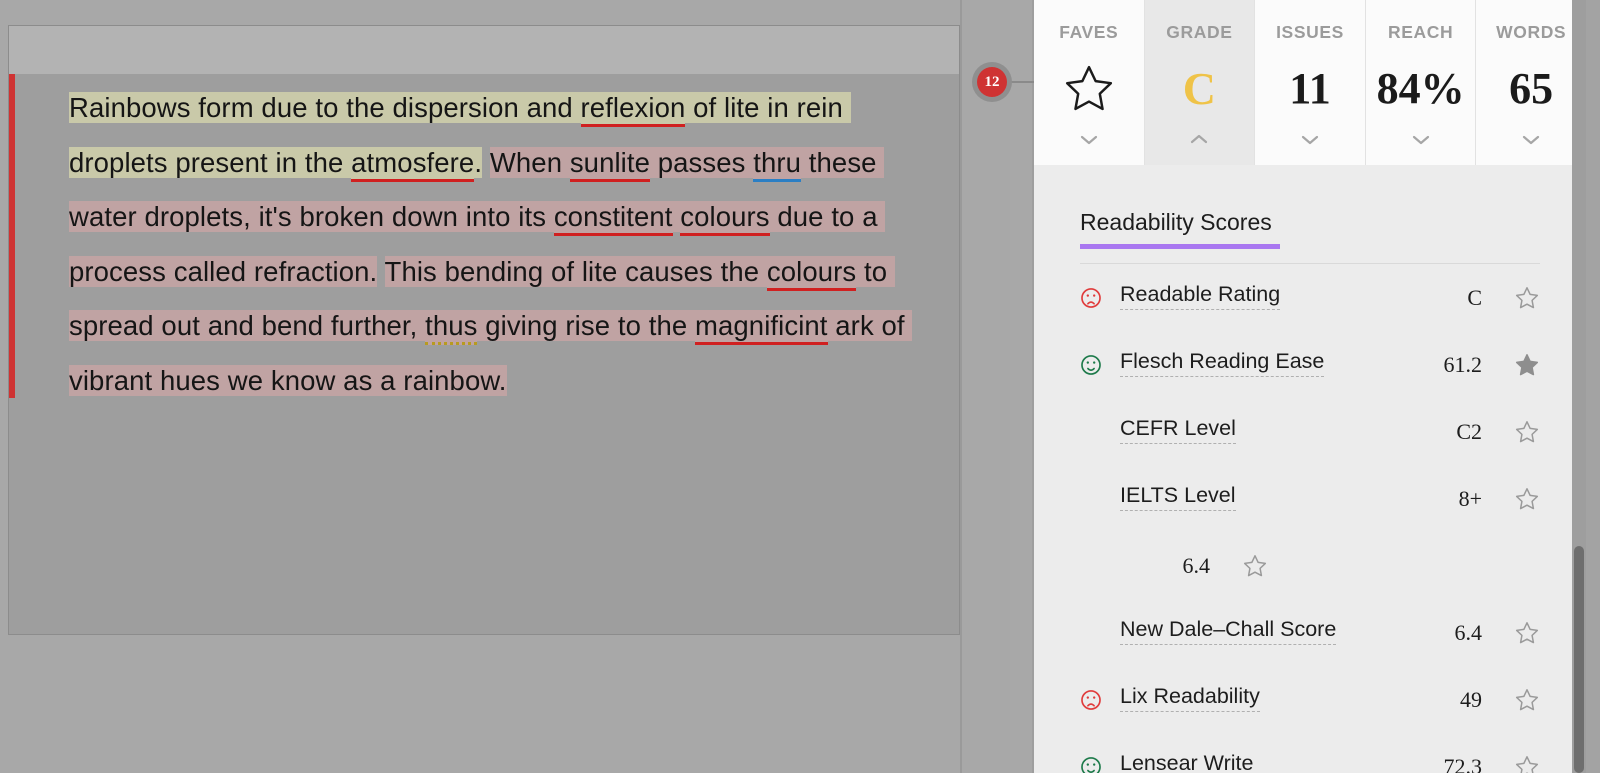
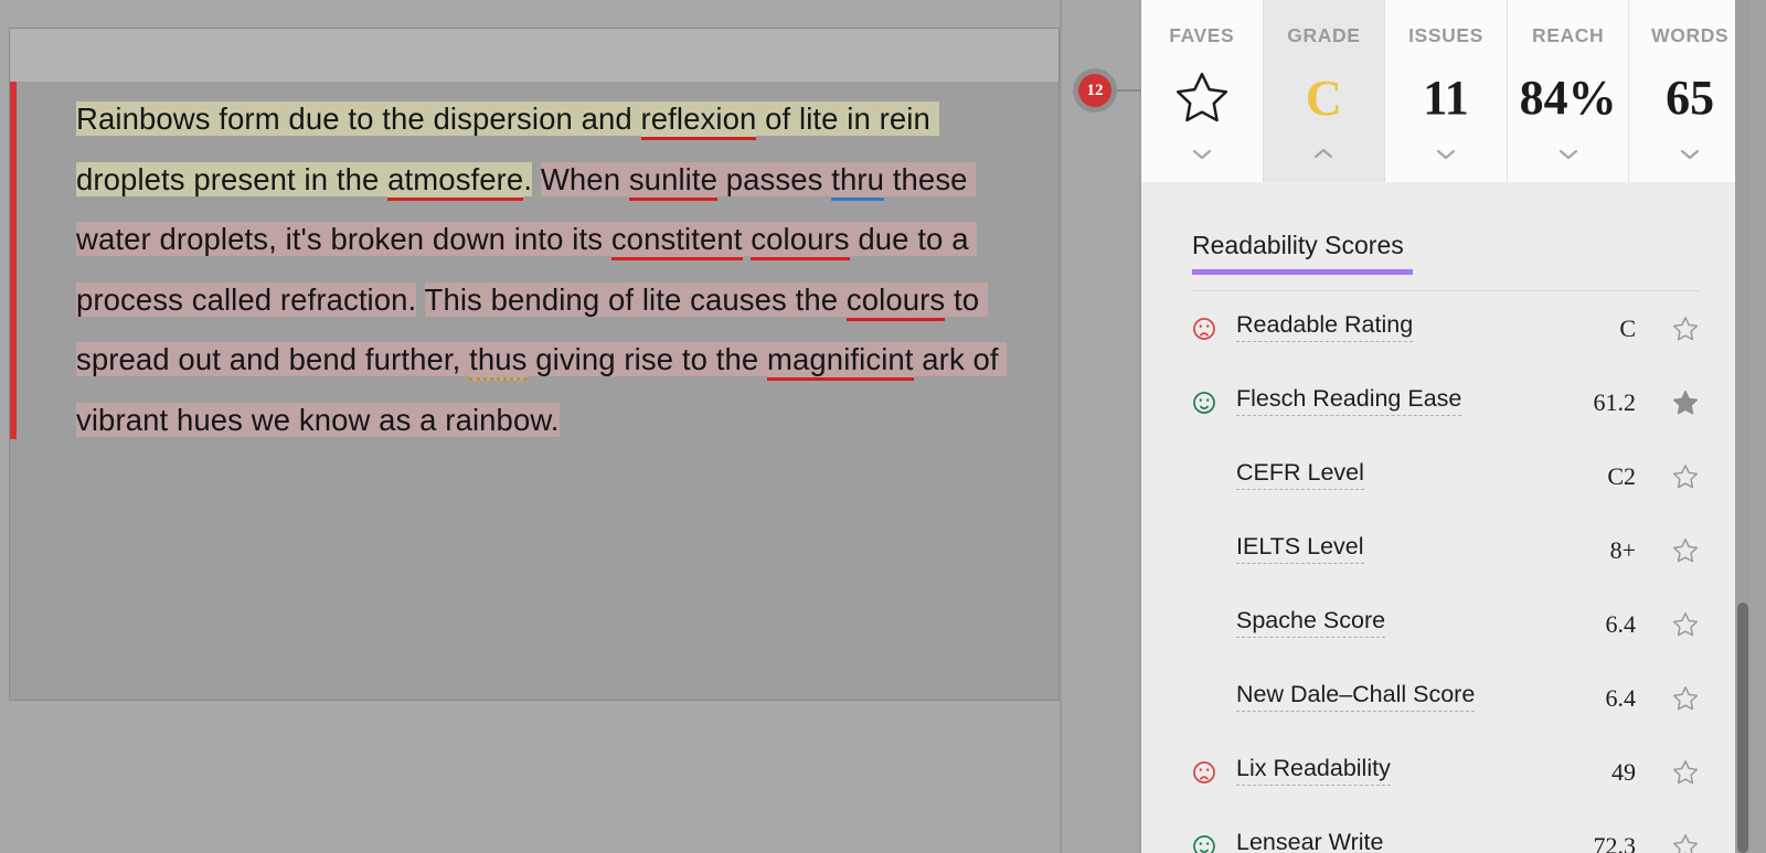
  Rainbows form due to the dispersion and reflexion of lite in rein droplets present in the atmosfere. When sunlite passes thru these water droplets, it's broken down into its constitent colours due to a process called refraction. This bending of lite causes the colours to spread out and bend further, thus giving rise to the magnificint ark of vibrant hues we know as a rainbow.
  12
  FAVES
  GRADE
  C
  ISSUES
  11
  REACH
  84%
  WORDS
  65
  Readability Scores
  Readable Rating
  C
  Flesch Reading Ease
  61.2
  CEFR Level
  C2
  IELTS Level
  8+
+ Spache Score
  6.4
  New Dale–Chall Score
  6.4
  Lix Readability
  49
  Lensear Write
  72.3
